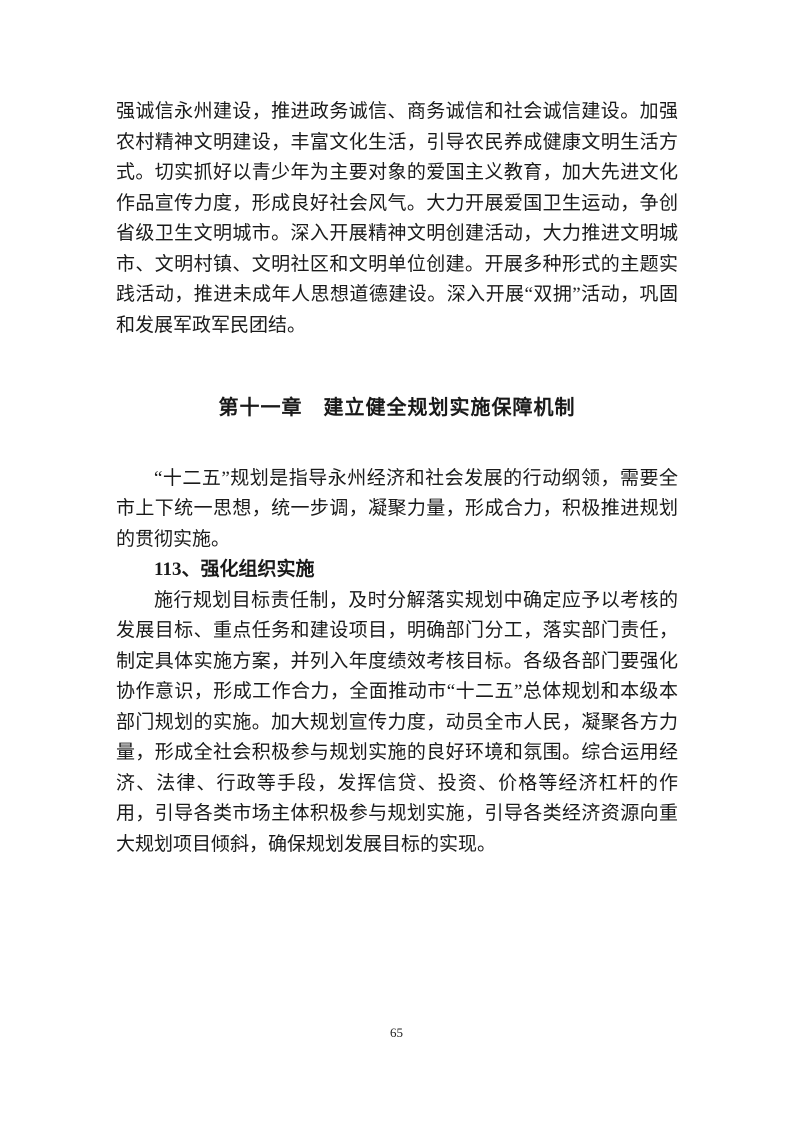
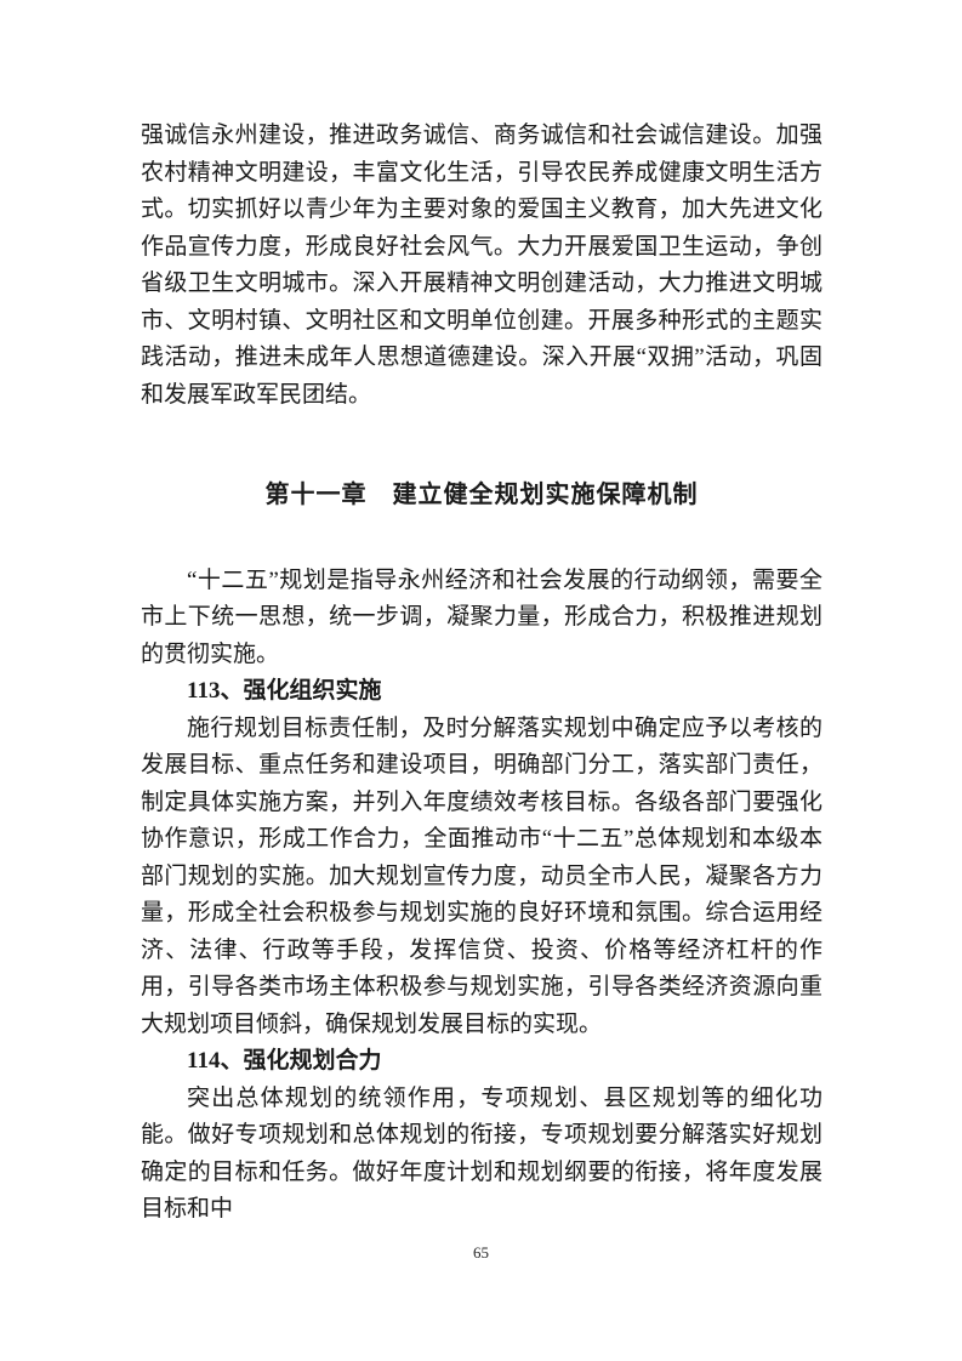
  强诚信永州建设，推进政务诚信、商务诚信和社会诚信建设。加强农村精神文明建设，丰富文化生活，引导农民养成健康文明生活方式。切实抓好以青少年为主要对象的爱国主义教育，加大先进文化作品宣传力度，形成良好社会风气。大力开展爱国卫生运动，争创省级卫生文明城市。深入开展精神文明创建活动，大力推进文明城市、文明村镇、文明社区和文明单位创建。开展多种形式的主题实践活动，推进未成年人思想道德建设。深入开展“双拥”活动，巩固和发展军政军民团结。
  第十一章 建立健全规划实施保障机制
  “十二五”规划是指导永州经济和社会发展的行动纲领，需要全市上下统一思想，统一步调，凝聚力量，形成合力，积极推进规划的贯彻实施。
  113、强化组织实施
  施行规划目标责任制，及时分解落实规划中确定应予以考核的发展目标、重点任务和建设项目，明确部门分工，落实部门责任，制定具体实施方案，并列入年度绩效考核目标。各级各部门要强化协作意识，形成工作合力，全面推动市“十二五”总体规划和本级本部门规划的实施。加大规划宣传力度，动员全市人民，凝聚各方力量，形成全社会积极参与规划实施的良好环境和氛围。综合运用经济、法律、行政等手段，发挥信贷、投资、价格等经济杠杆的作用，引导各类市场主体积极参与规划实施，引导各类经济资源向重大规划项目倾斜，确保规划发展目标的实现。
+ 114、强化规划合力
+ 突出总体规划的统领作用，专项规划、县区规划等的细化功能。做好专项规划和总体规划的衔接，专项规划要分解落实好规划确定的目标和任务。做好年度计划和规划纲要的衔接，将年度发展目标和中
  65
